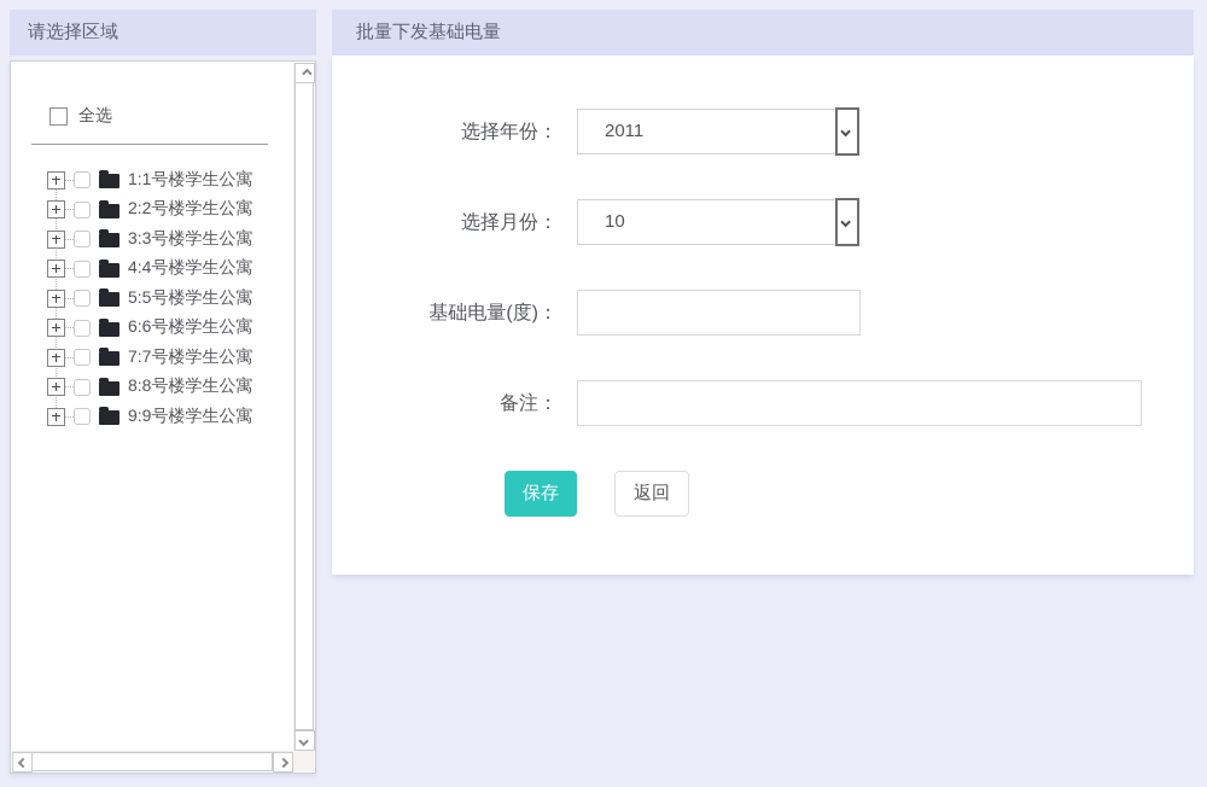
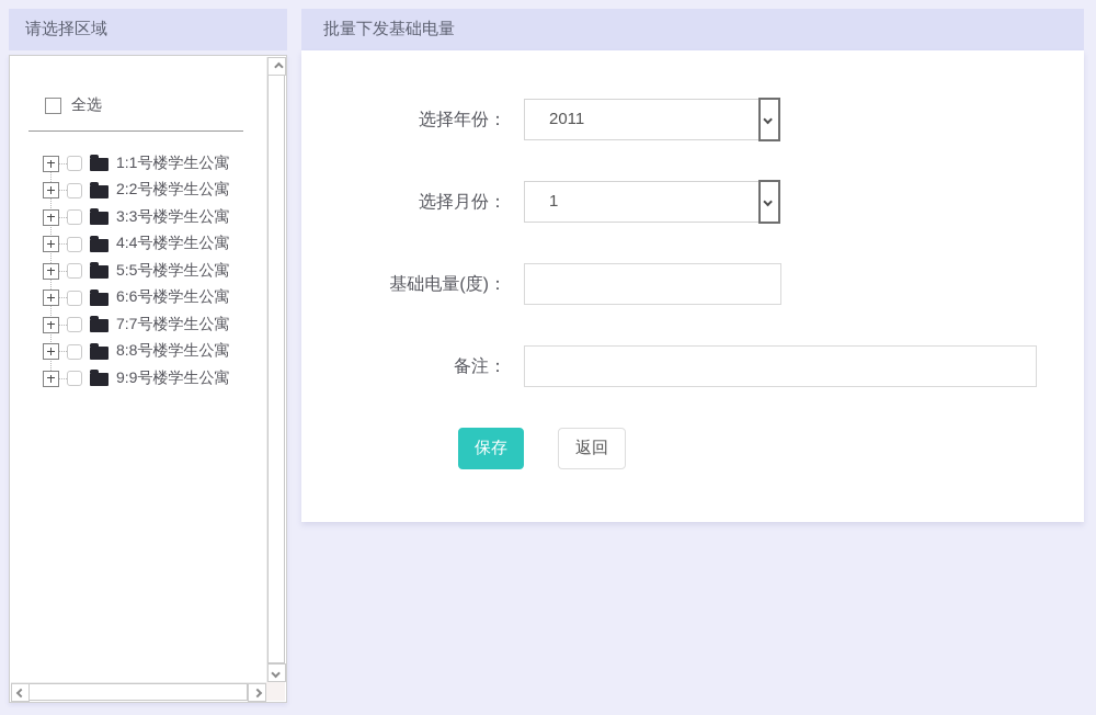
  请选择区域
  全选
  1:1号楼学生公寓
  2:2号楼学生公寓
  3:3号楼学生公寓
  4:4号楼学生公寓
  5:5号楼学生公寓
  6:6号楼学生公寓
  7:7号楼学生公寓
  8:8号楼学生公寓
  9:9号楼学生公寓
  批量下发基础电量
  选择年份：
  2011
  选择月份：
- 10
+ 1
  基础电量(度)：
  备注：
  保存
  返回
